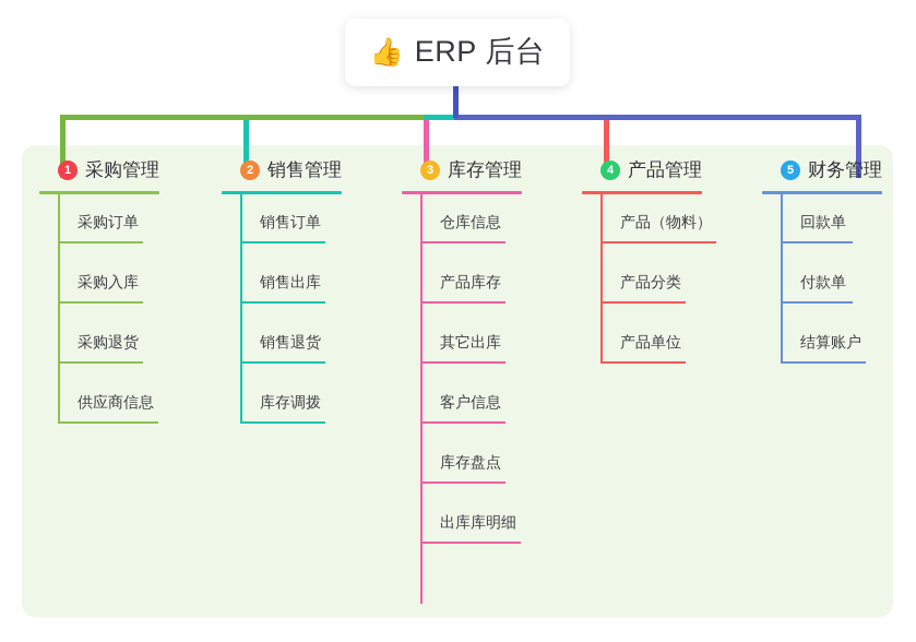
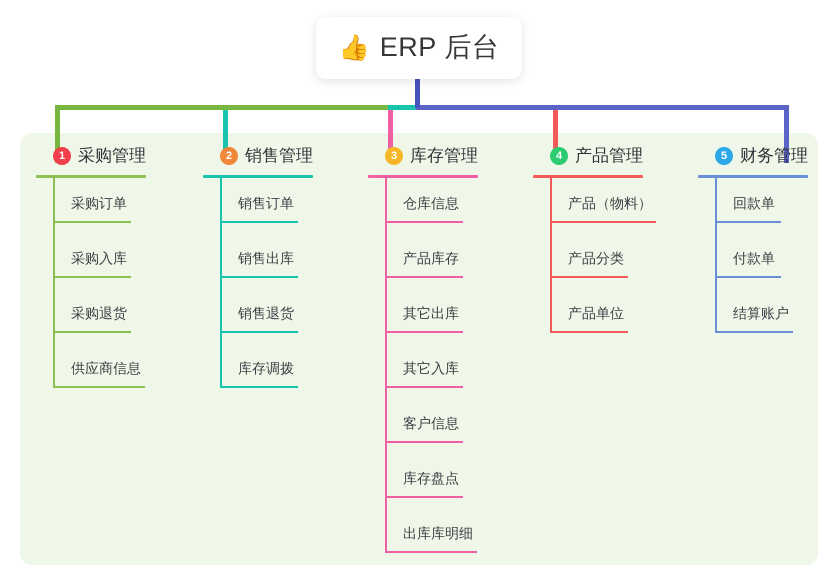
  👍
  ERP 后台
  1
  采购管理
  采购订单
  采购入库
  采购退货
  供应商信息
  2
  销售管理
  销售订单
  销售出库
  销售退货
  库存调拨
  3
  库存管理
  仓库信息
  产品库存
  其它出库
+ 其它入库
  客户信息
  库存盘点
  出库库明细
  4
  产品管理
  产品（物料）
  产品分类
  产品单位
  5
  财务管理
  回款单
  付款单
  结算账户
